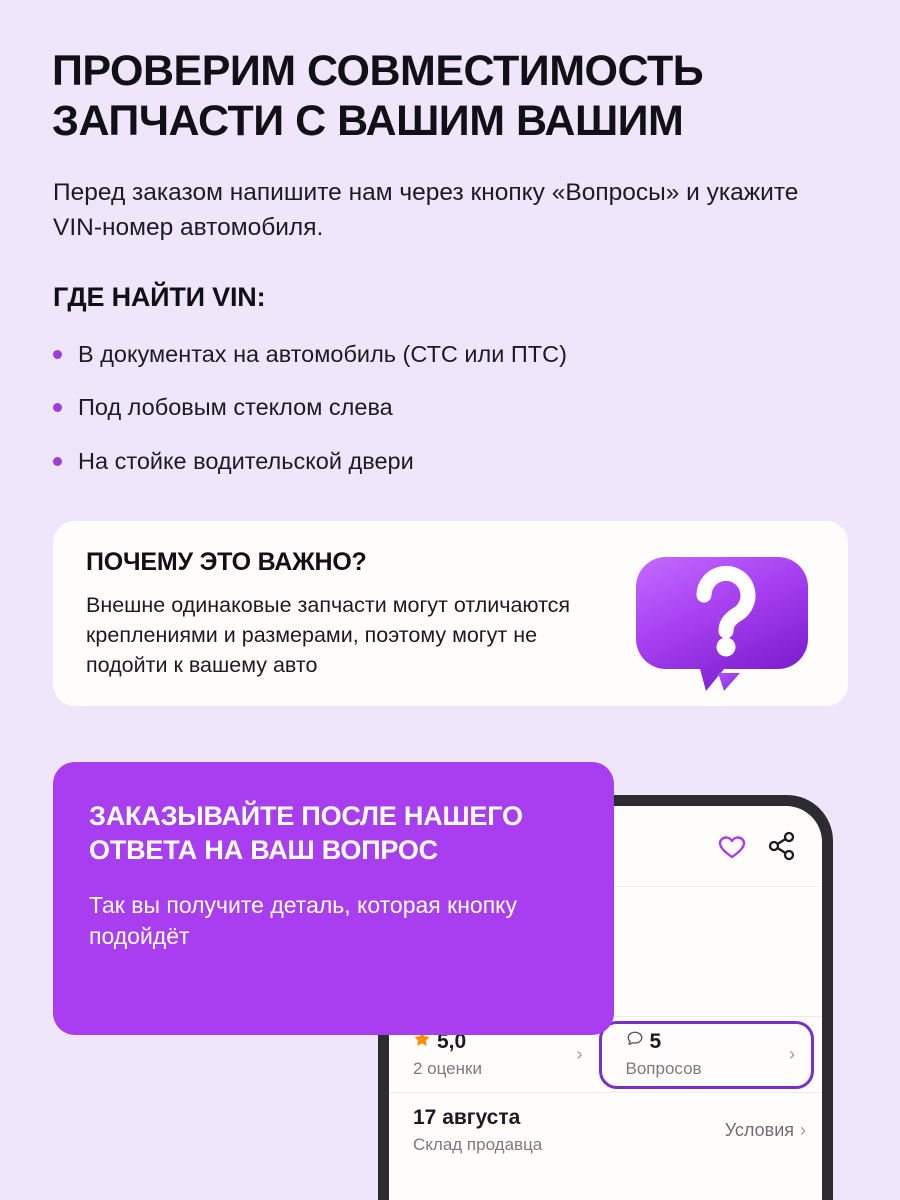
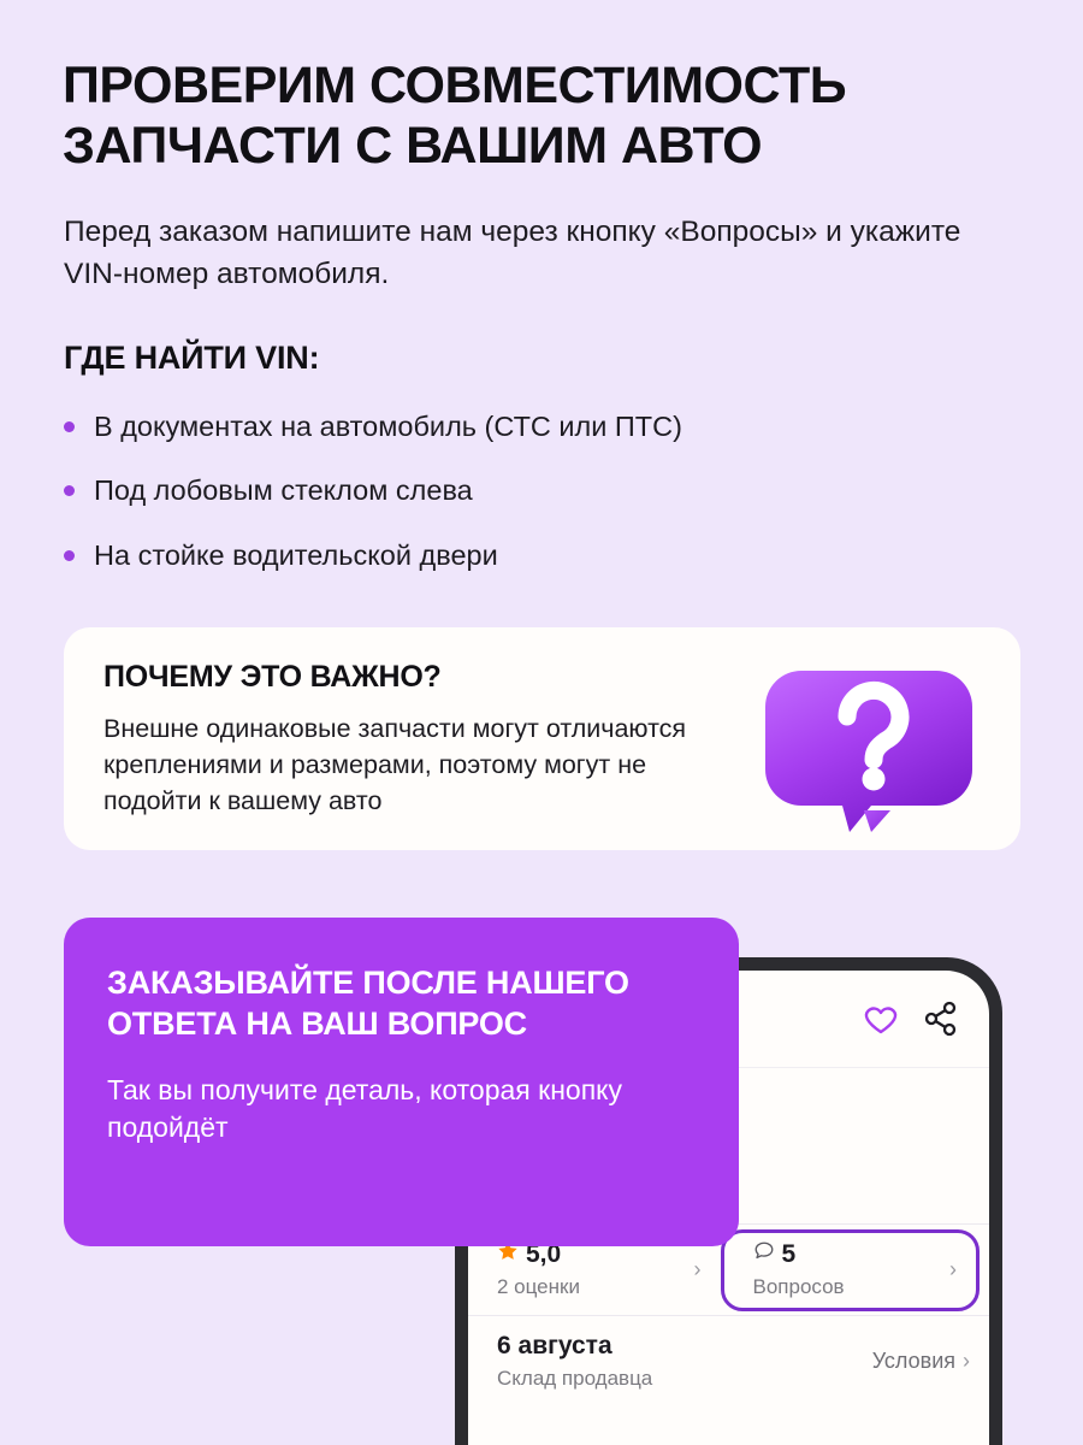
- ПРОВЕРИМ СОВМЕСТИМОСТЬ ЗАПЧАСТИ С ВАШИМ ВАШИМ
+ ПРОВЕРИМ СОВМЕСТИМОСТЬ ЗАПЧАСТИ С ВАШИМ АВТО
  Перед заказом напишите нам через кнопку «Вопросы» и укажите VIN-номер автомобиля.
  ГДЕ НАЙТИ VIN:
  В документах на автомобиль (СТС или ПТС)
  Под лобовым стеклом слева
  На стойке водительской двери
  ПОЧЕМУ ЭТО ВАЖНО?
  Внешне одинаковые запчасти могут отличаются креплениями и размерами, поэтому могут не подойти к вашему авто
  5,0
  2 оценки
  ›
  5
  Вопросов
  ›
- 17 августа
+ 6 августа
  Склад продавца
  Условия
  ›
  ЗАКАЗЫВАЙТЕ ПОСЛЕ НАШЕГО ОТВЕТА НА ВАШ ВОПРОС
  Так вы получите деталь, которая кнопку подойдёт
